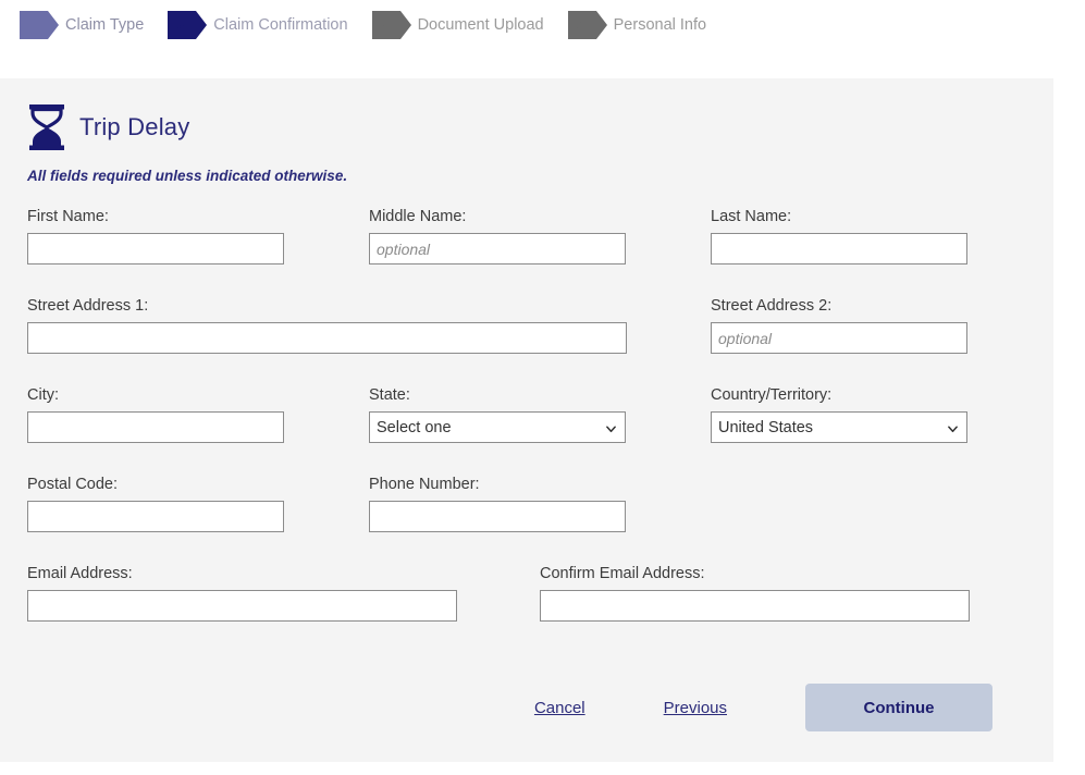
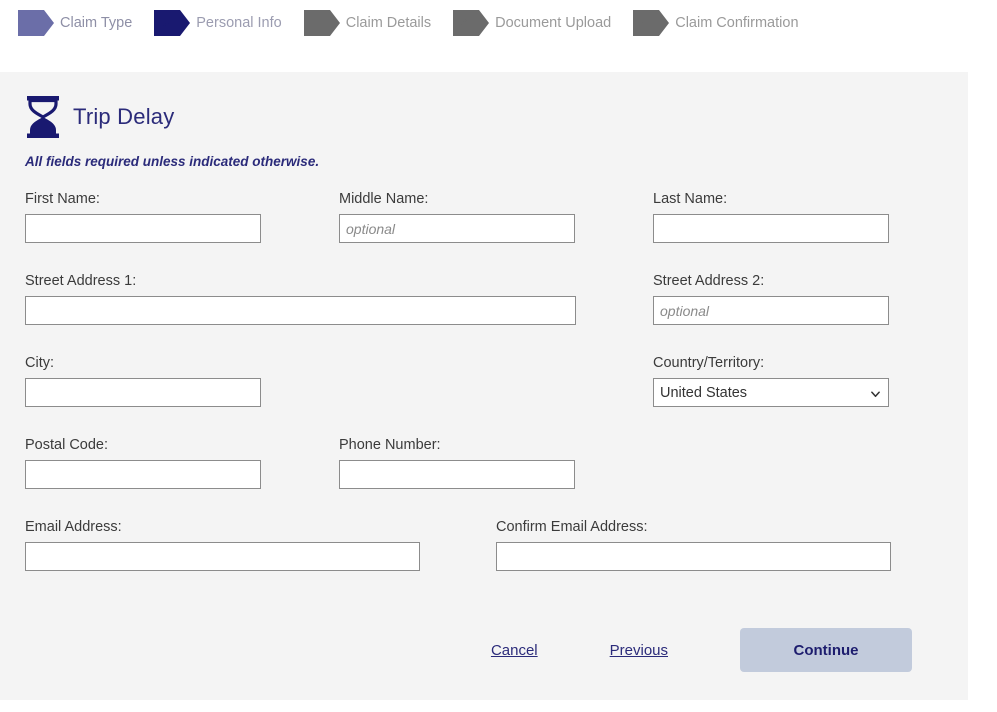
  Claim Type
- Claim Confirmation
+ Personal Info
+ Claim Details
  Document Upload
- Personal Info
+ Claim Confirmation
  Trip Delay
  All fields required unless indicated otherwise.
  First Name:
  Middle Name:
  optional
  Last Name:
  Street Address 1:
  Street Address 2:
  optional
  City:
- State:
- Select one
  Country/Territory:
  United States
  Postal Code:
  Phone Number:
  Email Address:
  Confirm Email Address:
  Cancel
  Previous
  Continue
